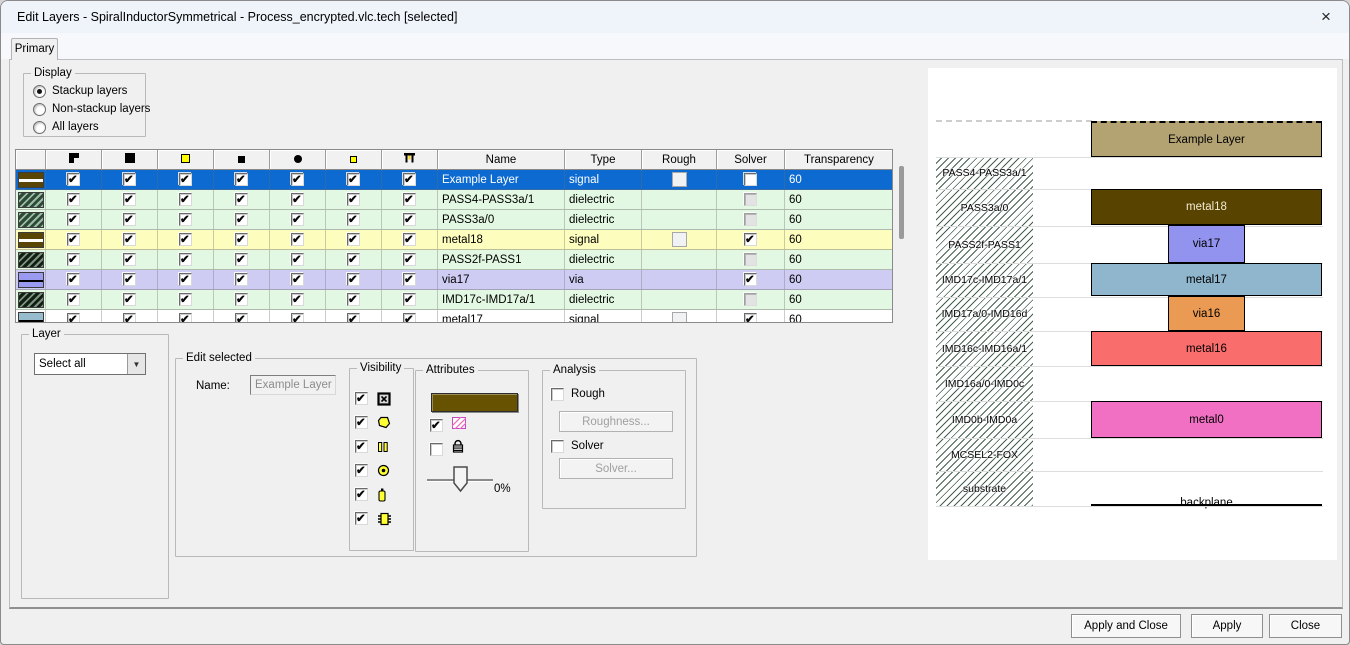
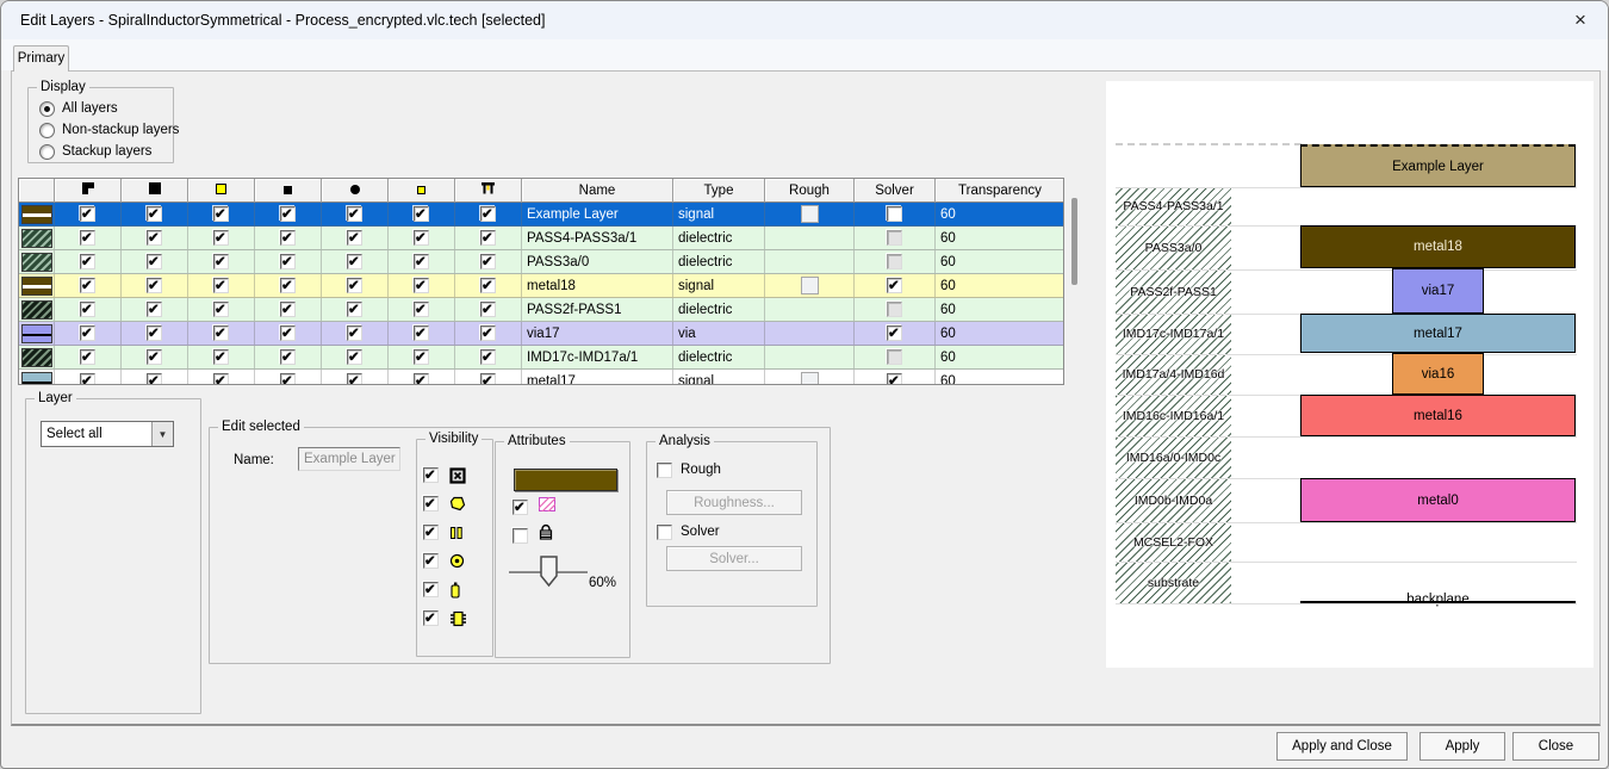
  Edit Layers - SpiralInductorSymmetrical - Process_encrypted.vlc.tech [selected]
  ×
  Primary
  Display
- Stackup layers
+ All layers
  Non-stackup layers
- All layers
+ Stackup layers
  Name
  Type
  Rough
  Solver
  Transparency
  Example Layer
  signal
  60
  PASS4-PASS3a/1
  dielectric
  60
  PASS3a/0
  dielectric
  60
  metal18
  signal
  60
  PASS2f-PASS1
  dielectric
  60
  via17
  via
  60
  IMD17c-IMD17a/1
  dielectric
  60
  metal17
  signal
  60
  Layer
  Select all
  ▼
  Edit selected
  Name:
  Example Layer
  Visibility
  Attributes
- 0%
+ 60%
  Analysis
  Rough
  Roughness...
  Solver
  Solver...
  backplane
  PASS4-PASS3a/1
  PASS3a/0
  PASS2f-PASS1
  IMD17c-IMD17a/1
- IMD17a/0-IMD16d
+ IMD17a/4-IMD16d
  IMD16c-IMD16a/1
  IMD16a/0-IMD0c
  IMD0b-IMD0a
  MCSEL2-FOX
  substrate
  Example Layer
  metal18
  via17
  metal17
  via16
  metal16
  metal0
  Apply and Close
  Apply
  Close
